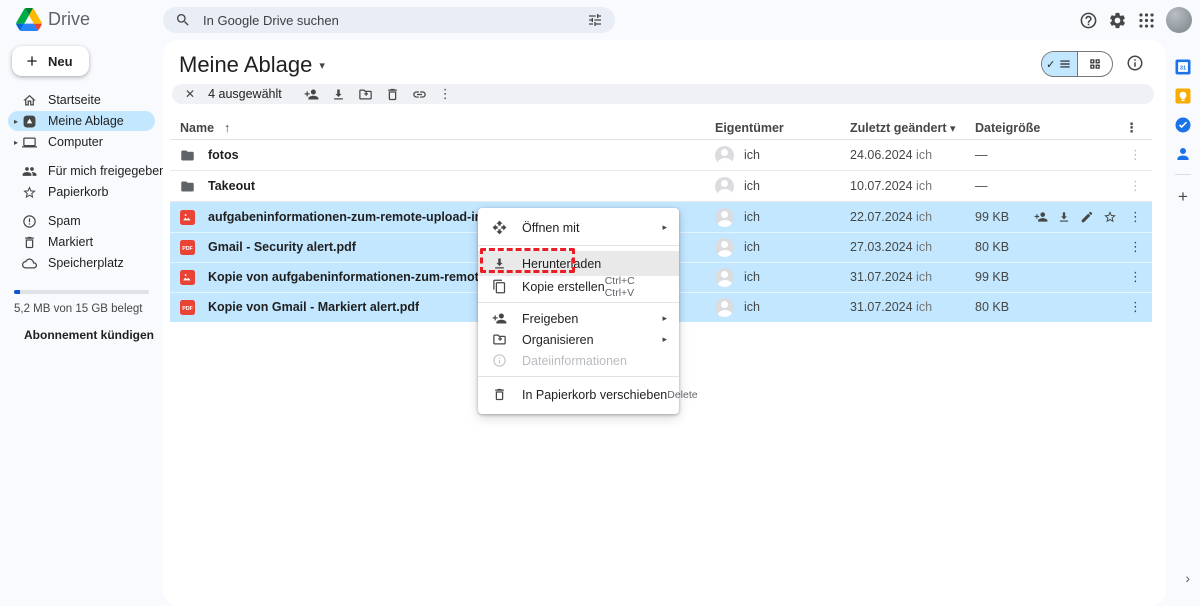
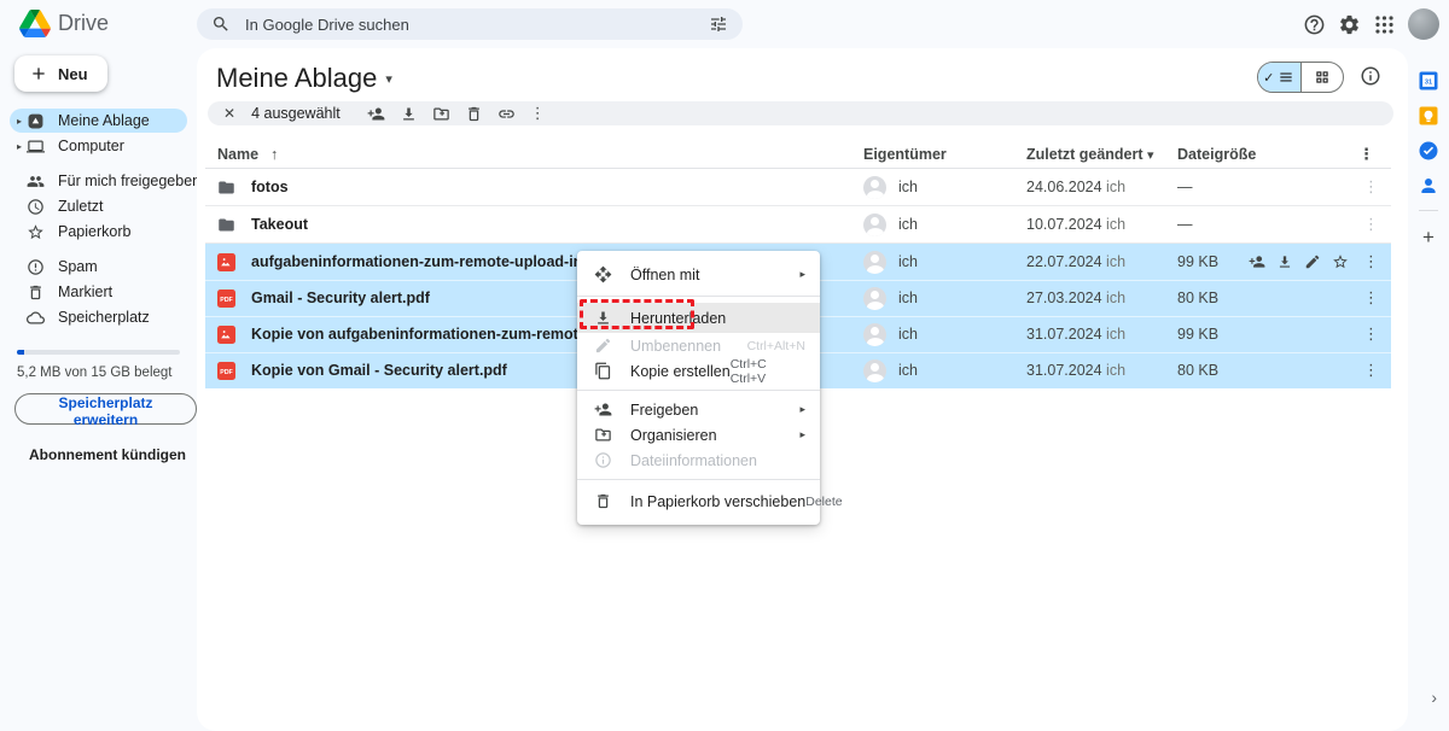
  Drive
  In Google Drive suchen
  Neu
- Startseite
  ▸
  Meine Ablage
  ▸
  Computer
  Für mich freigegebe
+ Zuletzt
  Papierkorb
  Spam
  Markiert
  Speicherplatz
  5,2 MB von 15 GB belegt
+ Speicherplatz erweitern
  Abonnement kündigen
  Meine Ablage
  ▾
  ✓
  ✕
  4 ausgewählt
  ⋮
  Name
  ↑
  Eigentümer
  Zuletzt geändert ▾
  Dateigröß
  ⋮
  fotos
  ich
  24.06.2024 ich
  —
  ⋮
  Takeout
  ich
  10.07.2024 ich
  —
  ⋮
  aufgabeninformationen-zum-remote-upload-i
  ich
  22.07.2024 ich
  99 KB
  ⋮
  Gmail - Security alert.pdf
  ich
  27.03.2024 ich
  80 KB
  ⋮
  ich
  31.07.2024 ich
  99 KB
  ⋮
- Kopie von Gmail - Markiert alert.pdf
+ Kopie von Gmail - Security alert.pdf
  ich
  31.07.2024 ich
  80 KB
  ⋮
  Öffnen mit
  ▸
  Herunterladen
+ Umbenennen
+ Ctrl+Alt+N
  Kopie erstellen
  Ctrl+C Ctrl+V
  Freigeben
  ▸
  Organisieren
  ▸
  Dateiinformationen
  In Papierkorb verschieben
  Delete
  +
  ›
